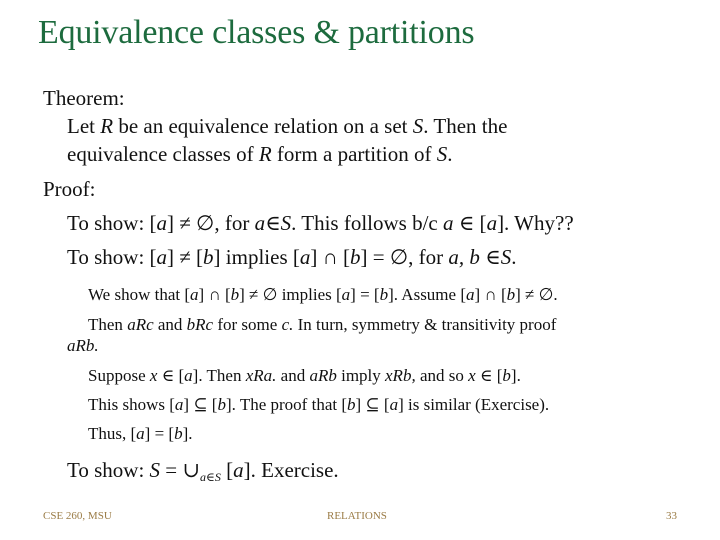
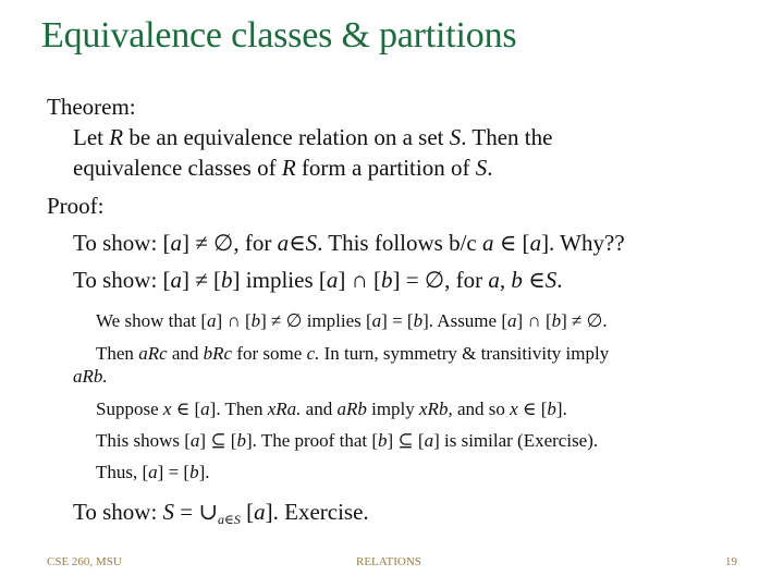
  Equivalence classes & partitions
  Theorem:
  Let R be an equivalence relation on a set S. Then the
  equivalence classes of R form a partition of S.
  Proof:
  To show: [a] ≠ ∅, for a∈S. This follows b/c a ∈ [a]. Why??
  To show: [a] ≠ [b] implies [a] ∩ [b] = ∅, for a, b ∈S.
  We show that [a] ∩ [b] ≠ ∅ implies [a] = [b]. Assume [a] ∩ [b] ≠ ∅.
- Then aRc and bRc for some c. In turn, symmetry & transitivity proof
+ Then aRc and bRc for some c. In turn, symmetry & transitivity imply
  aRb.
  Suppose x ∈ [a]. Then xRa. and aRb imply xRb, and so x ∈ [b].
  This shows [a] ⊆ [b]. The proof that [b] ⊆ [a] is similar (Exercise).
  Thus, [a] = [b].
  To show: S = ∪a∈S [a]. Exercise.
  CSE 260, MSU
  RELATIONS
- 33
+ 19
